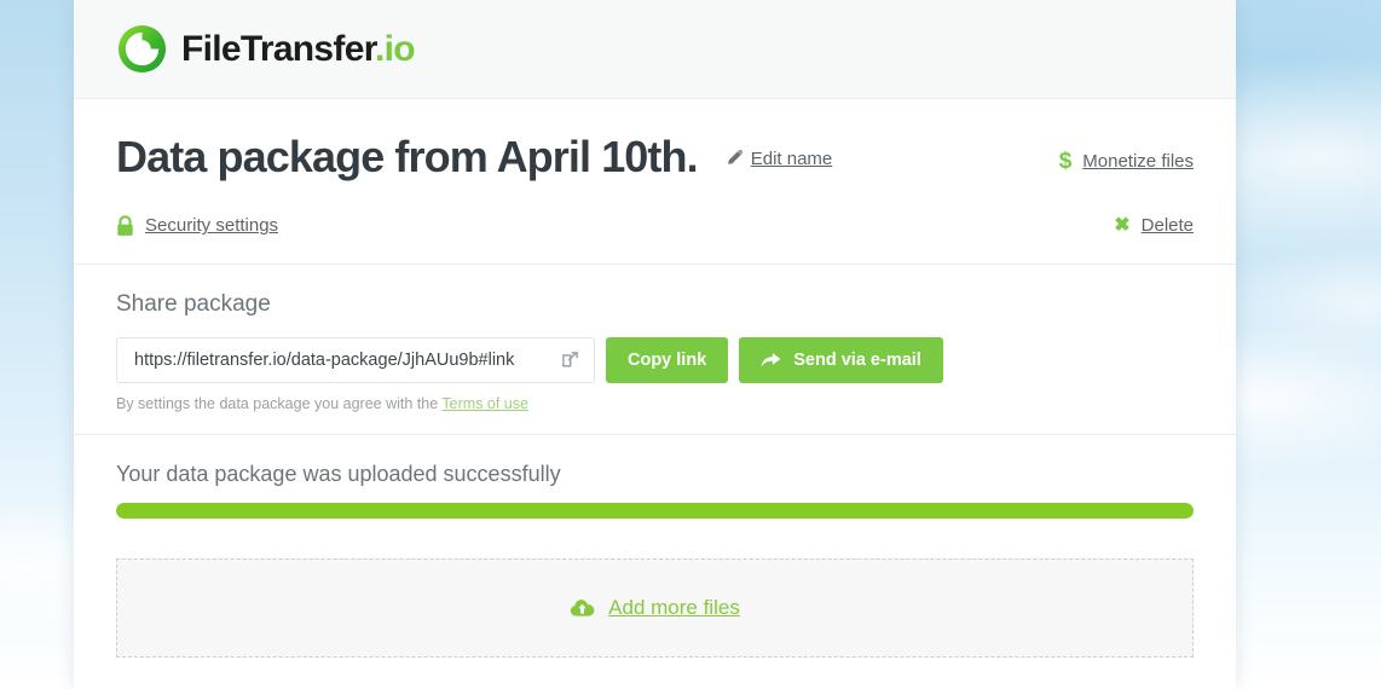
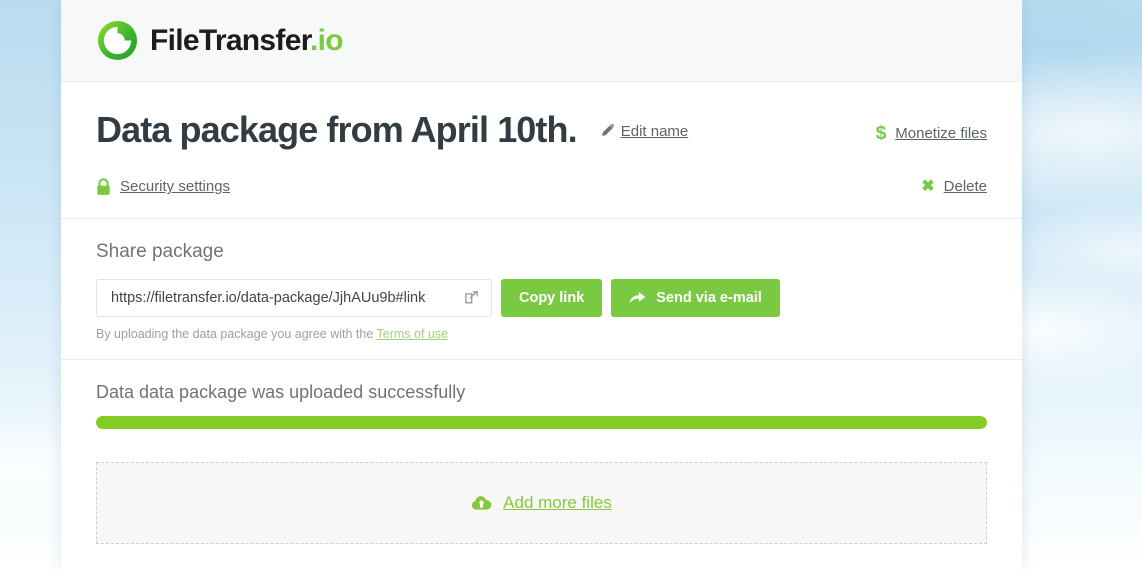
  FileTransfer.io
  Data package from April 10th.
  Edit name
  $
  Monetize files
  Security settings
  ✖
  Delete
  Share package
  https://filetransfer.io/data-package/JjhAUu9b#link
  Copy link
  Send via e-mail
- By settings the data package you agree with the Terms of use
+ By uploading the data package you agree with the Terms of use
- Your data package was uploaded successfully
+ Data data package was uploaded successfully
  Add more files
